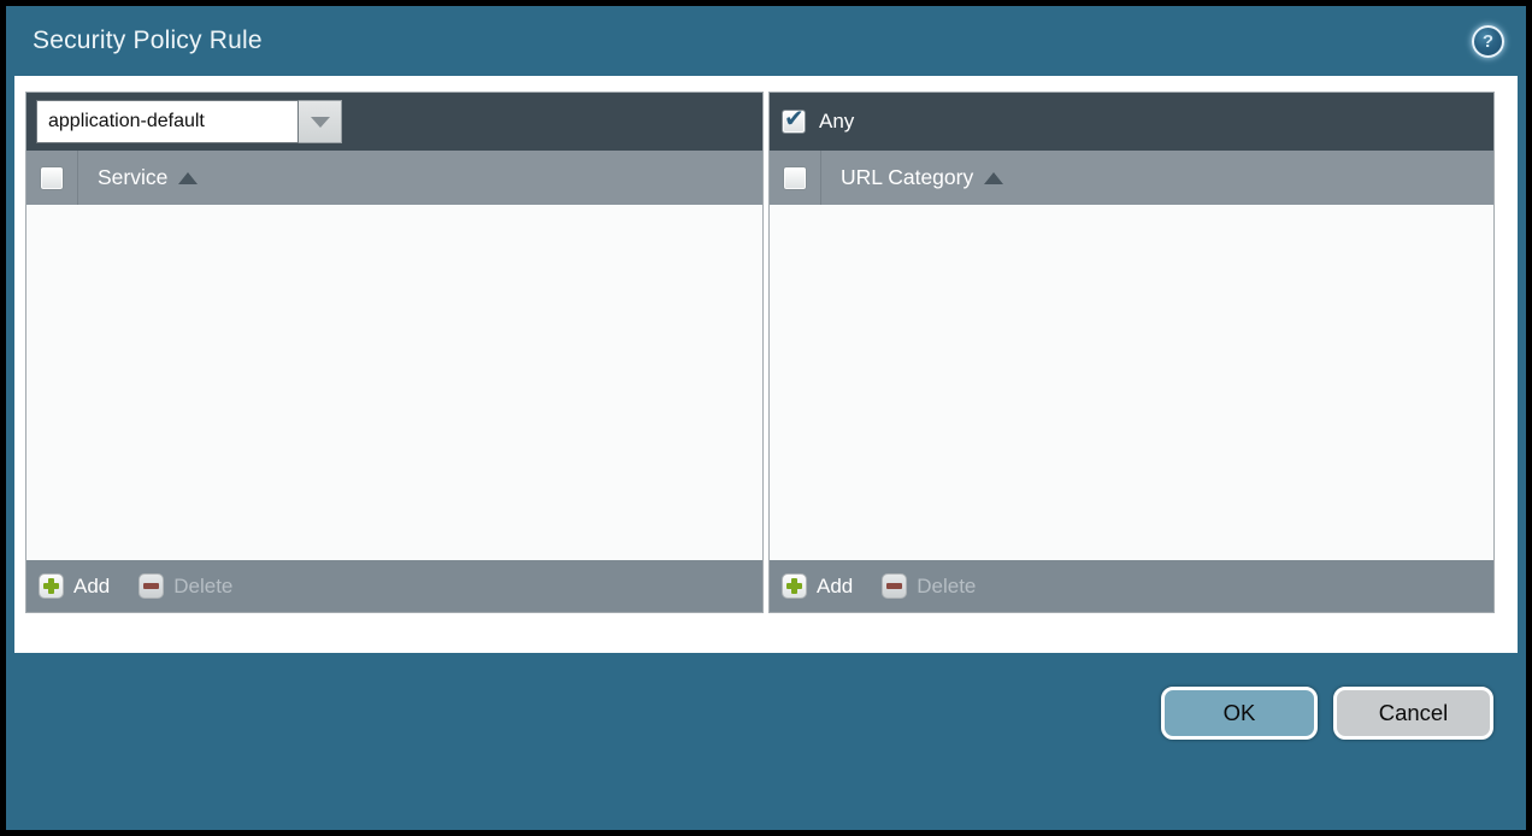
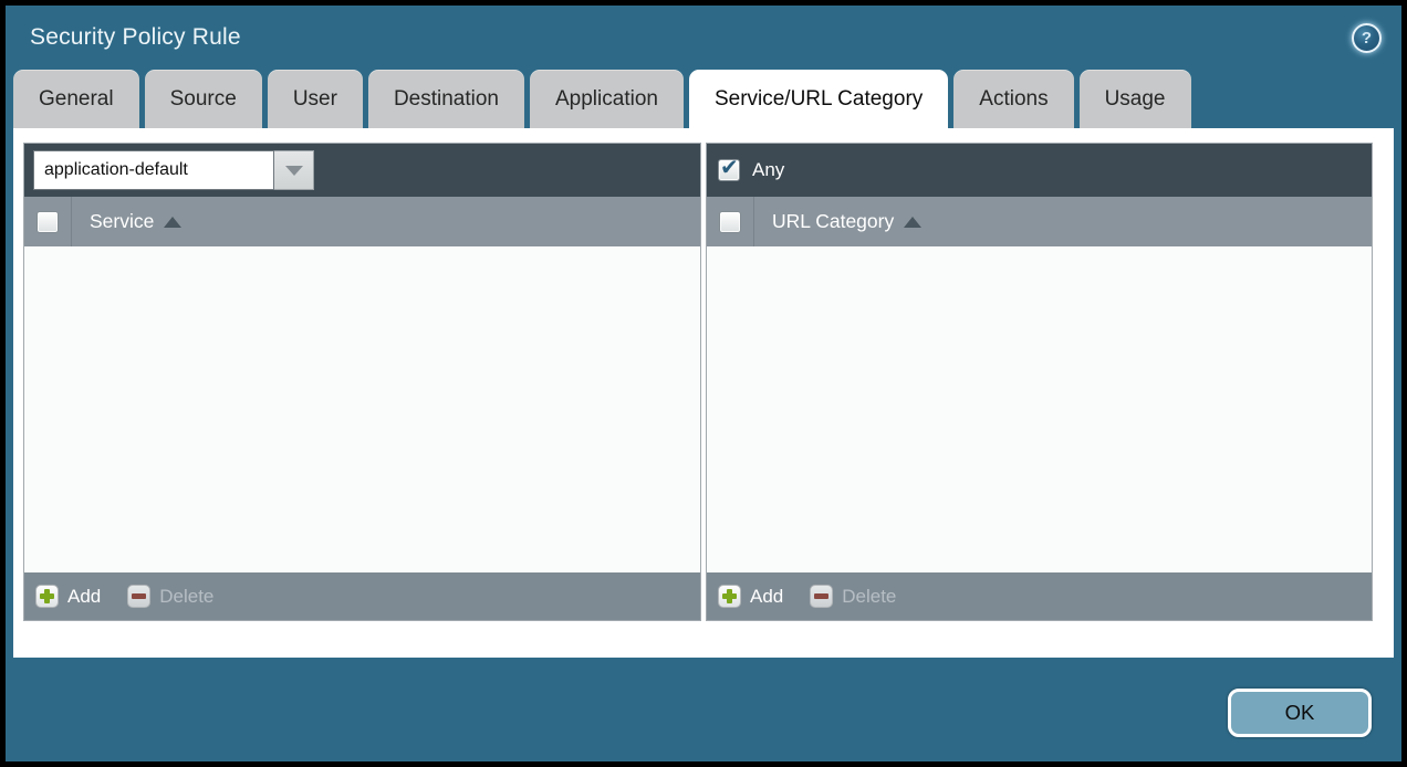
  Security Policy Rule
  ?
+ General
+ Source
+ User
+ Destination
+ Application
+ Service/URL Category
+ Actions
+ Usage
  application-default
  Service
  Add
  Delete
  Any
  URL Category
  Add
  Delete
  OK
- Cancel
